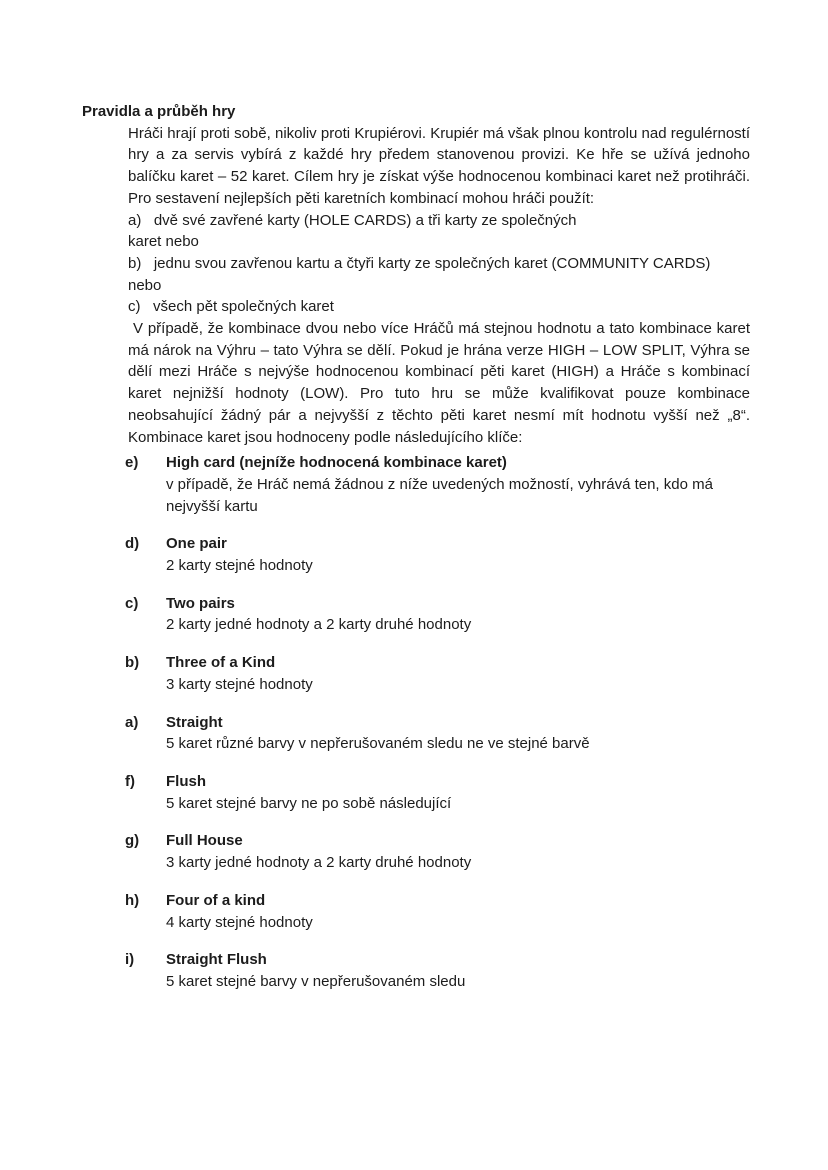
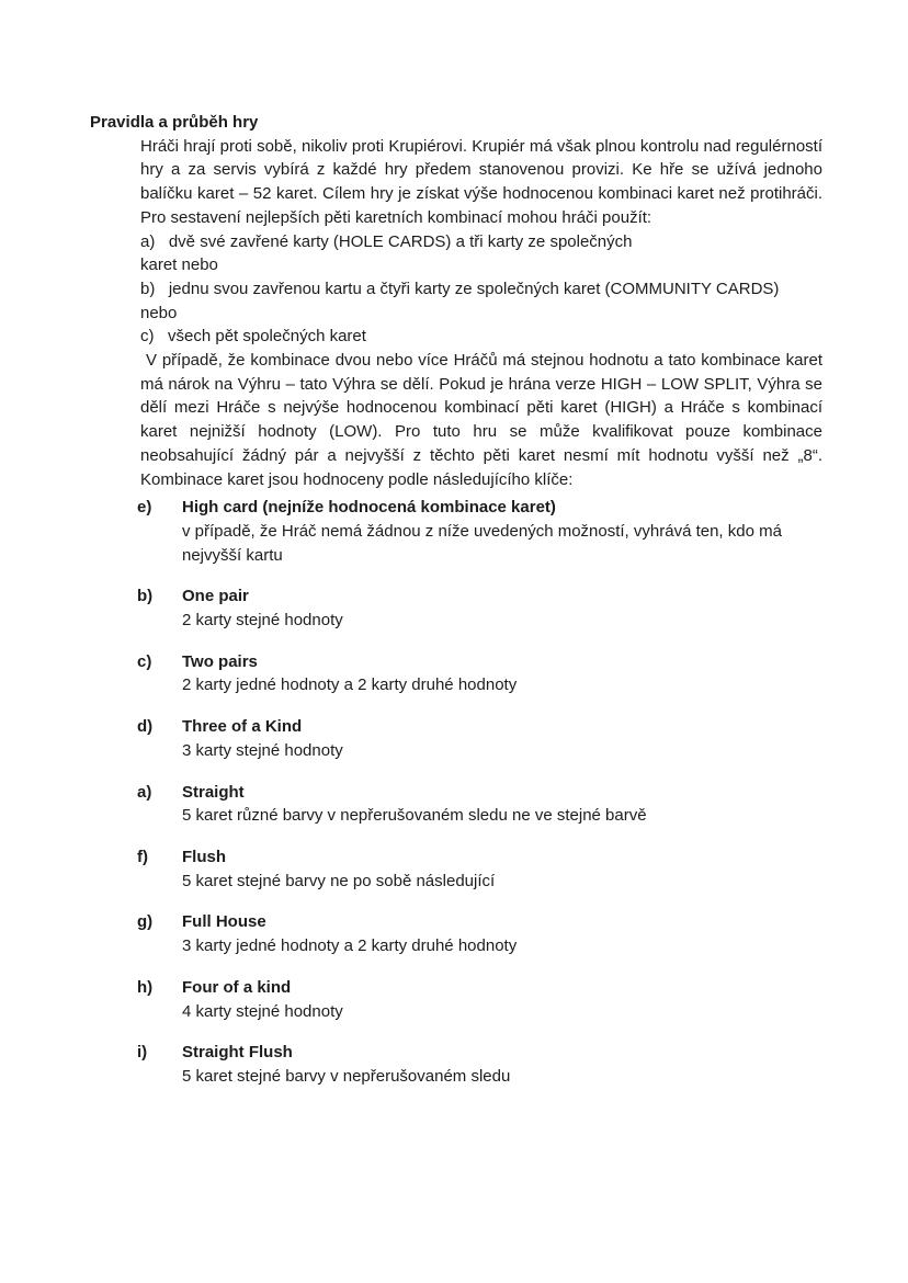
  Pravidla a průběh hry
  Hráči hrají proti sobě, nikoliv proti Krupiérovi. Krupiér má však plnou kontrolu nad regulérností hry a za servis vybírá z každé hry předem stanovenou provizi. Ke hře se užívá jednoho balíčku karet – 52 karet. Cílem hry je získat výše hodnocenou kombinaci karet než protihráči. Pro sestavení nejlepších pěti karetních kombinací mohou hráči použít:
  a) dvě své zavřené karty (HOLE CARDS) a tři karty ze společných
  karet nebo
  b) jednu svou zavřenou kartu a čtyři karty ze společných karet (COMMUNITY CARDS)
  nebo
  c) všech pět společných karet
  V případě, že kombinace dvou nebo více Hráčů má stejnou hodnotu a tato kombinace karet má nárok na Výhru – tato Výhra se dělí. Pokud je hrána verze HIGH – LOW SPLIT, Výhra se dělí mezi Hráče s nejvýše hodnocenou kombinací pěti karet (HIGH) a Hráče s kombinací karet nejnižší hodnoty (LOW). Pro tuto hru se může kvalifikovat pouze kombinace neobsahující žádný pár a nejvyšší z těchto pěti karet nesmí mít hodnotu vyšší než „8“. Kombinace karet jsou hodnoceny podle následujícího klíče:
  e)
  High card (nejníže hodnocená kombinace karet)
  v případě, že Hráč nemá žádnou z níže uvedených možností, vyhrává ten, kdo má nejvyšší kartu
- d)
+ b)
  One pair
  2 karty stejné hodnoty
  c)
  Two pairs
  2 karty jedné hodnoty a 2 karty druhé hodnoty
- b)
+ d)
  Three of a Kind
  3 karty stejné hodnoty
  a)
  Straight
  5 karet různé barvy v nepřerušovaném sledu ne ve stejné barvě
  f)
  Flush
  5 karet stejné barvy ne po sobě následující
  g)
  Full House
  3 karty jedné hodnoty a 2 karty druhé hodnoty
  h)
  Four of a kind
  4 karty stejné hodnoty
  i)
  Straight Flush
  5 karet stejné barvy v nepřerušovaném sledu
